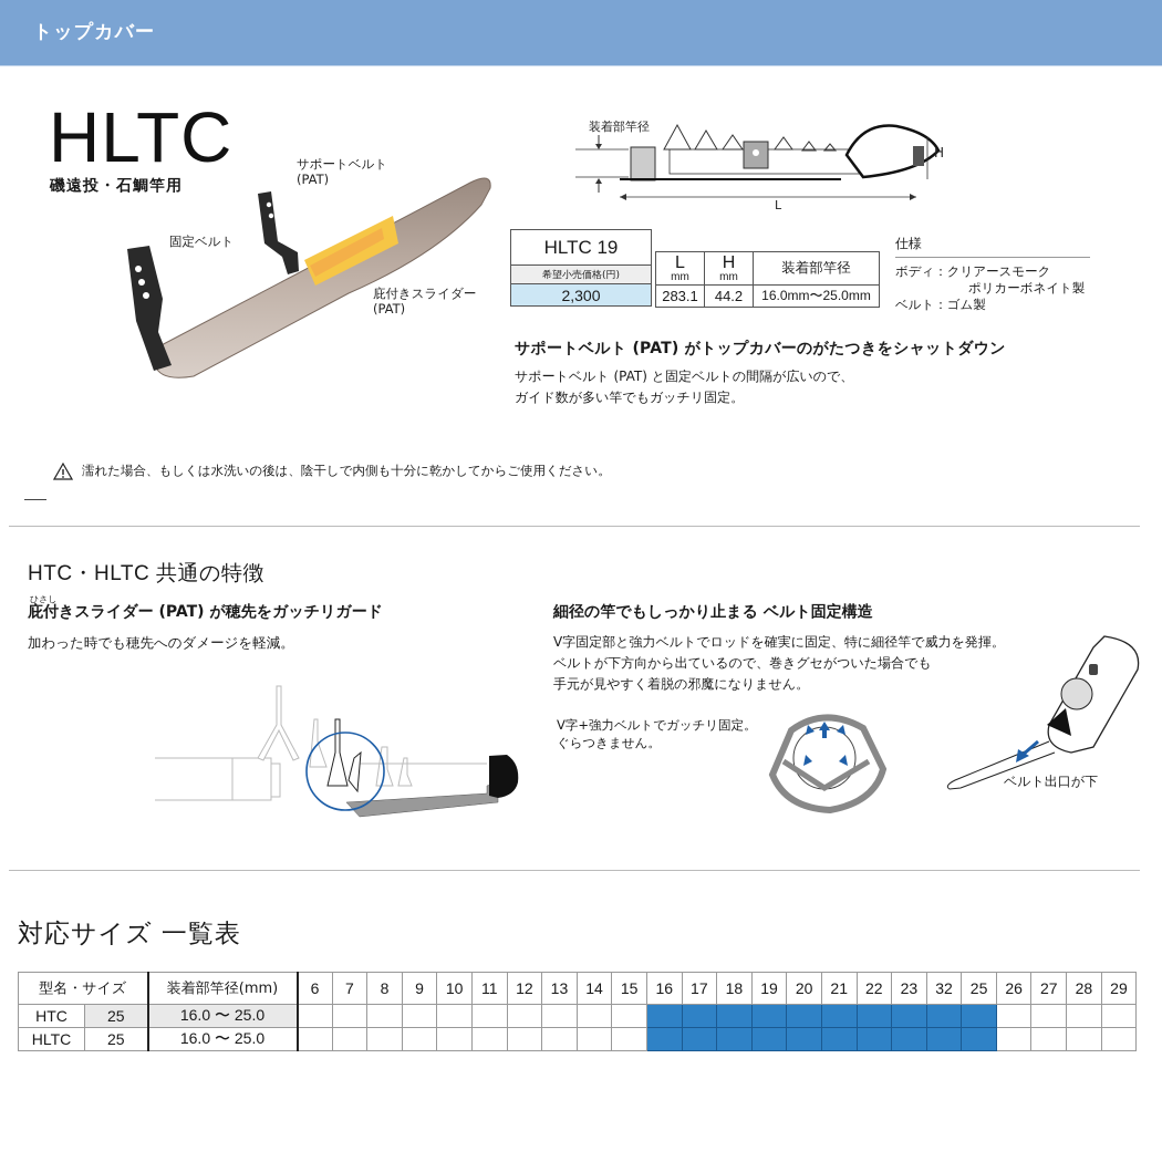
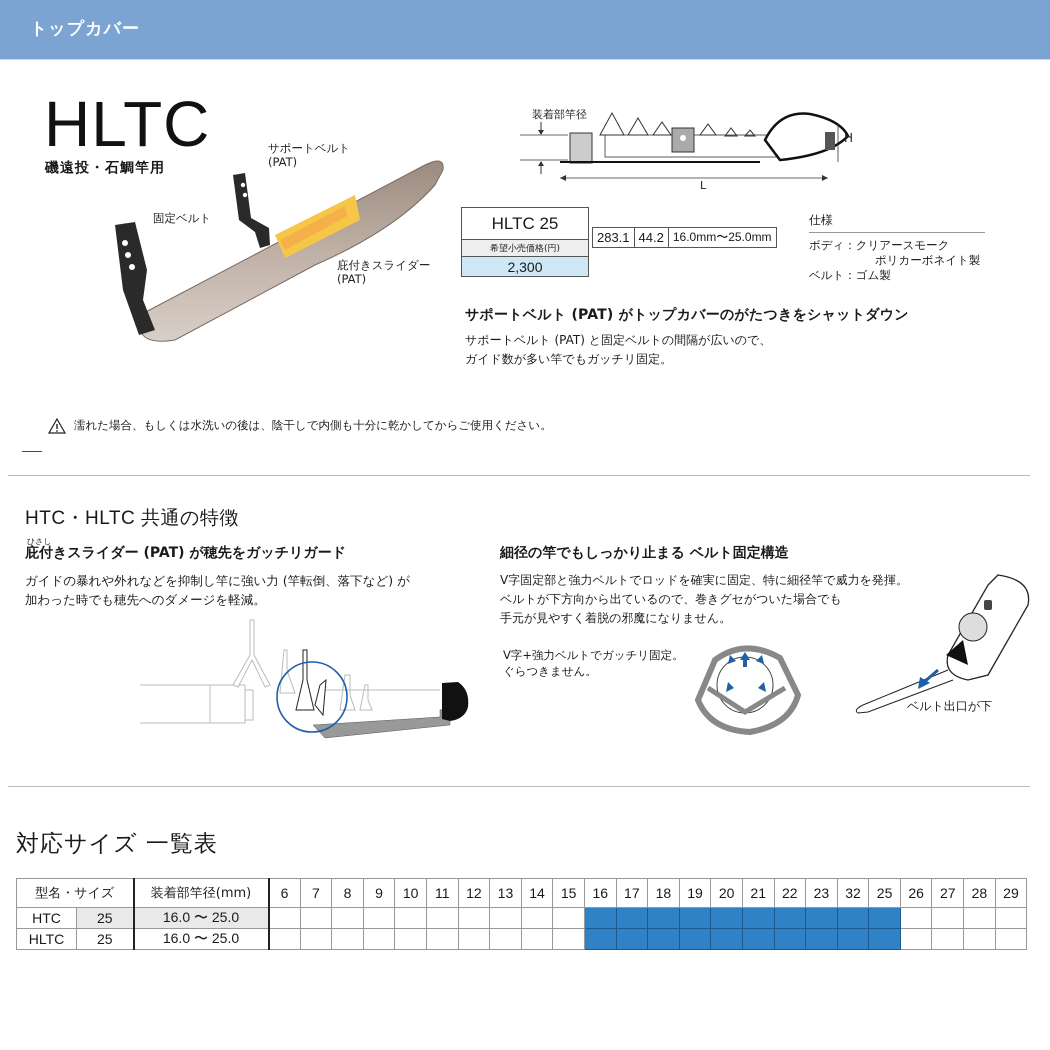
  トップカバー
  HLTC
  磯遠投・石鯛竿用
  サポートベルト
  (PAT)
  固定ベルト
  庇付きスライダー
  (PAT)
  装着部竿径
  L
  H
- HLTC 19
+ HLTC 25
  希望小売価格(円)
  2,300
- L mm	H mm	装着部竿径
  283.1	44.2	16.0mm〜25.0mm
  仕様
  ボディ：クリアースモーク
  ポリカーボネイト製
  ベルト：ゴム製
  サポートベルト (PAT) がトップカバーのがたつきをシャットダウン
  サポートベルト (PAT) と固定ベルトの間隔が広いので、
  ガイド数が多い竿でもガッチリ固定。
  濡れた場合、もしくは水洗いの後は、陰干しで内側も十分に乾かしてからご使用ください。
  HTC・HLTC 共通の特徴
  ひさし
  庇付きスライダー (PAT) が穂先をガッチリガード
+ ガイドの暴れや外れなどを抑制し竿に強い力 (竿転倒、落下など) が
  加わった時でも穂先へのダメージを軽減。
  細径の竿でもしっかり止まる ベルト固定構造
  V字固定部と強力ベルトでロッドを確実に固定、特に細径竿で威力を発揮。
  ベルトが下方向から出ているので、巻きグセがついた場合でも
  手元が見やすく着脱の邪魔になりません。
  V字+強力ベルトでガッチリ固定。
  ぐらつきません。
  ベルト出口が下
  対応サイズ 一覧表
  型名・サイズ	装着部竿径(mm)	6	7	8	9	10	11	12	13	14	15	16	17	18	19	20	21	22	23	32	25	26	27	28	29
  HTC	25	16.0 〜 25.0
  HLTC	25	16.0 〜 25.0
